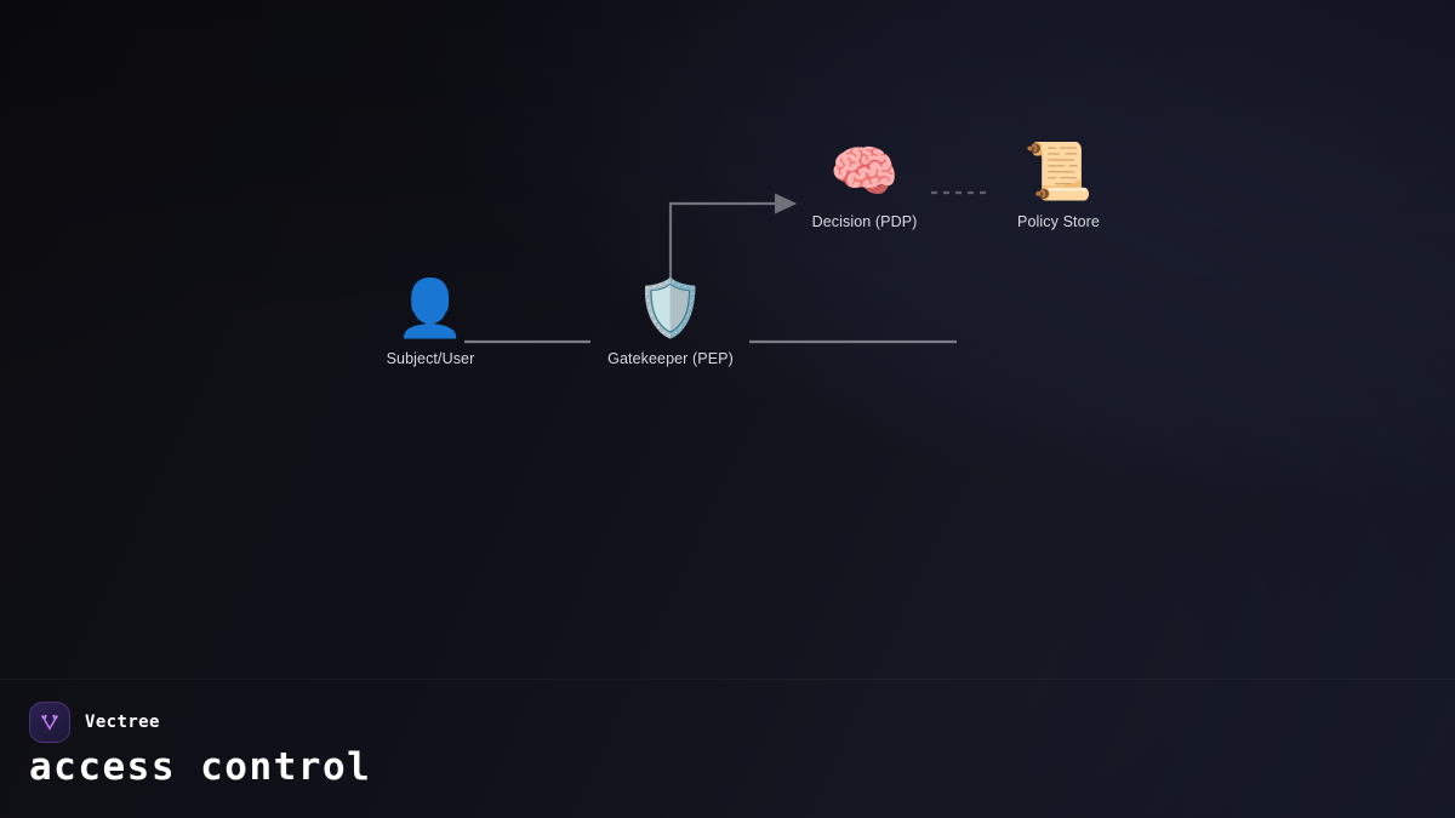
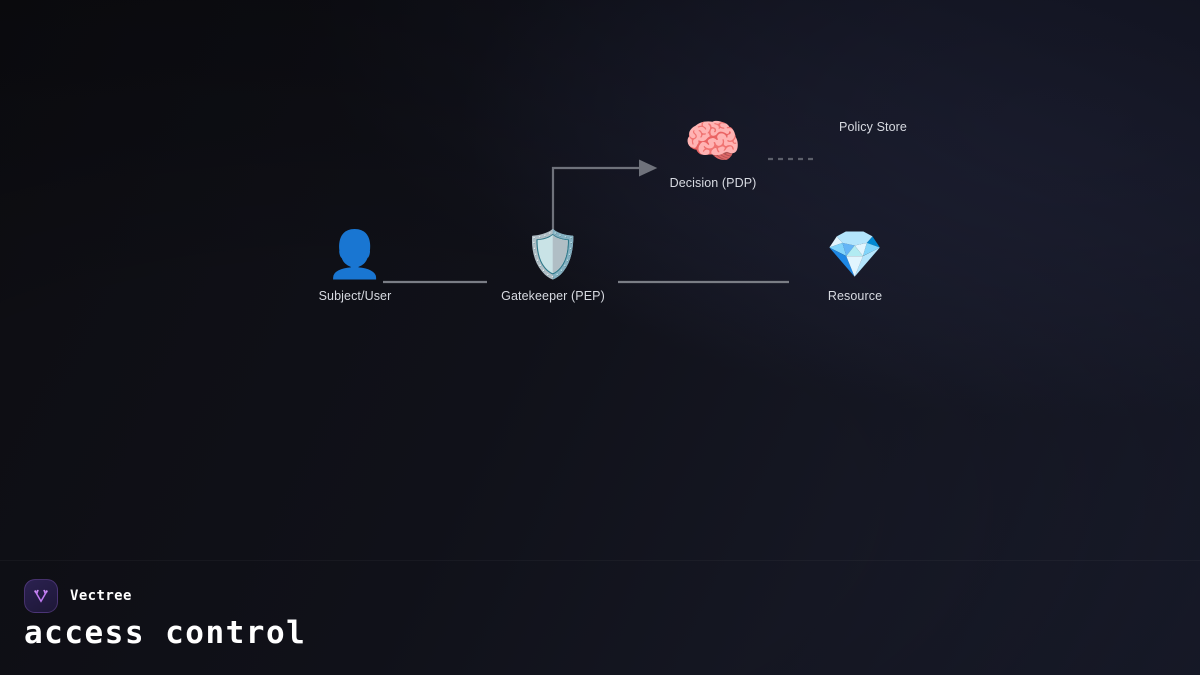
  👤
  Subject/User
  🛡️
  Gatekeeper (PEP)
  🧠
  Decision (PDP)
- 📜
  Policy Store
+ 💎
+ Resource
  Vectree
  access control
